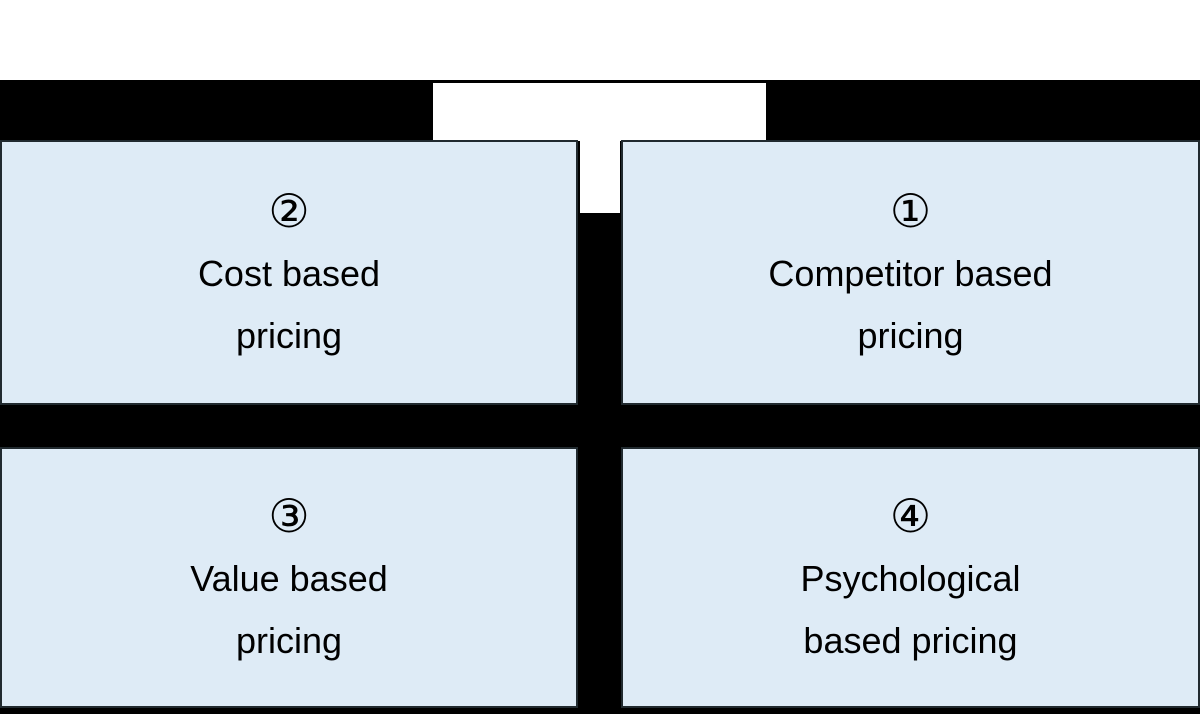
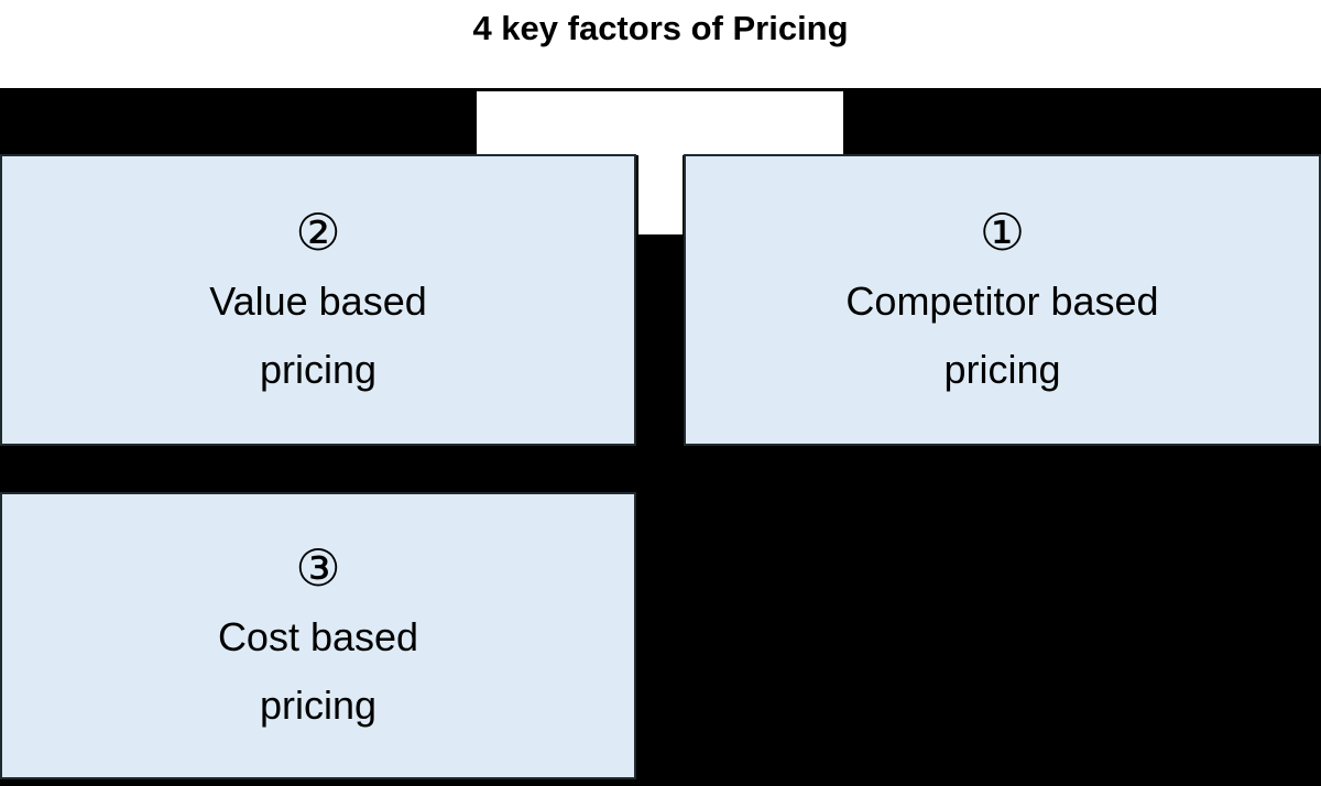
+ 4 key factors of Pricing
  ②
- Cost based
+ Value based
  pricing
  ①
  Competitor based
  pricing
  ③
- Value based
+ Cost based
  pricing
- ④
- Psychological
- based pricing
